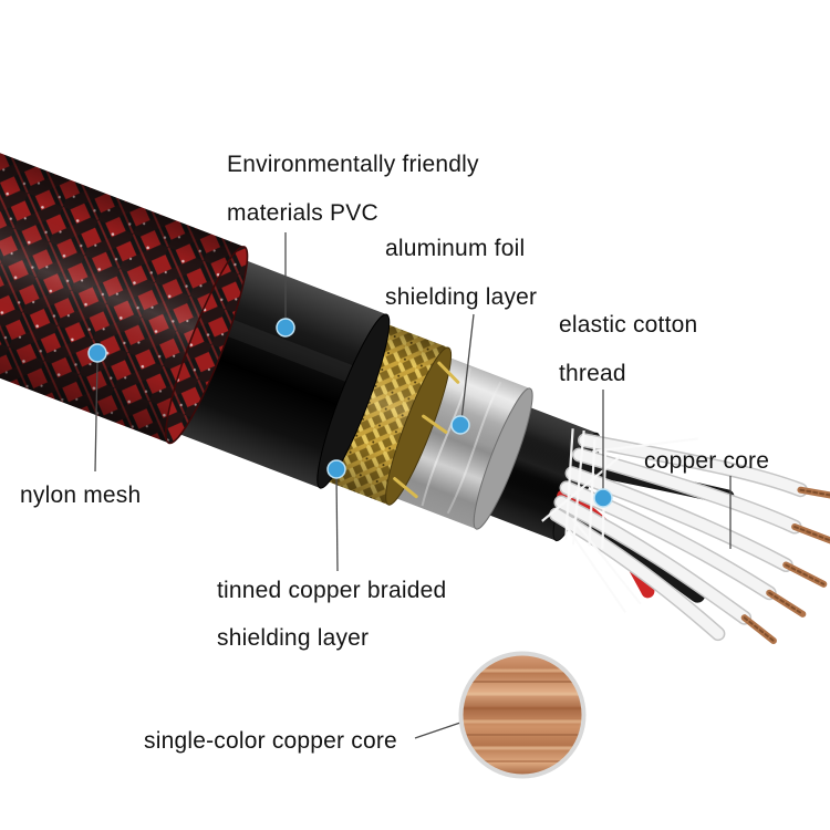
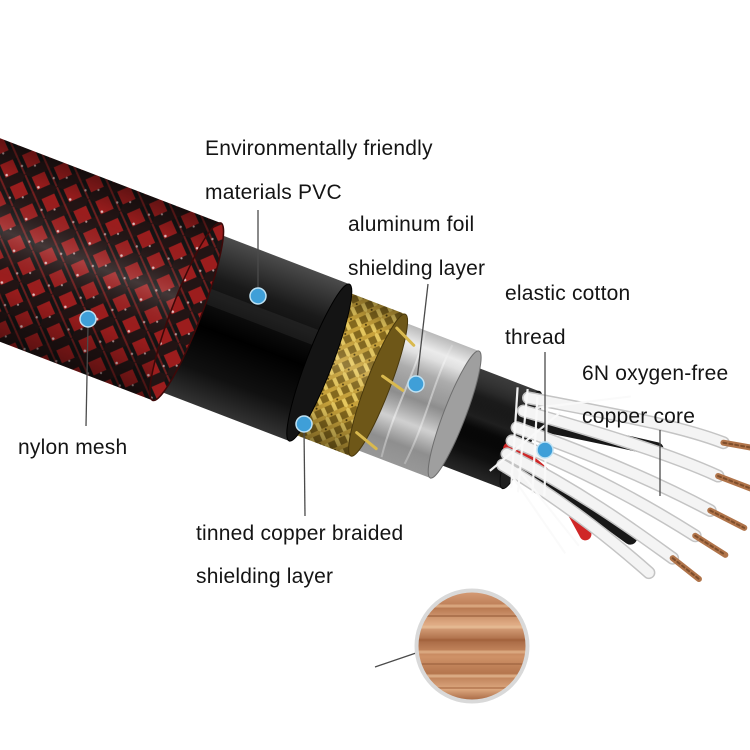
  Environmentally friendly
  materials PVC
  aluminum foil
  shielding layer
  elastic cotton
  thread
+ 6N oxygen-free
  copper core
  nylon mesh
  tinned copper braided
  shielding layer
- single-color copper core
